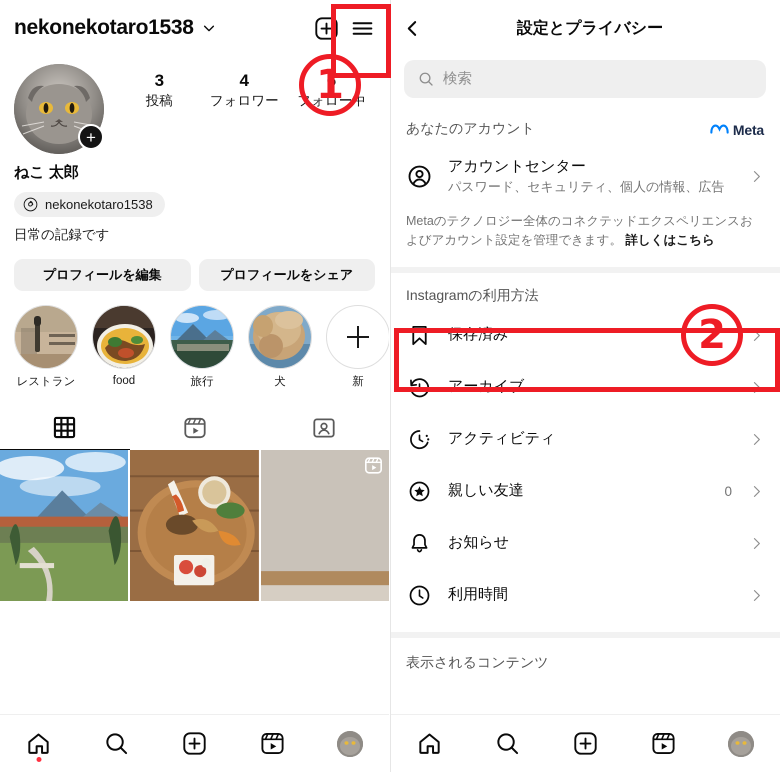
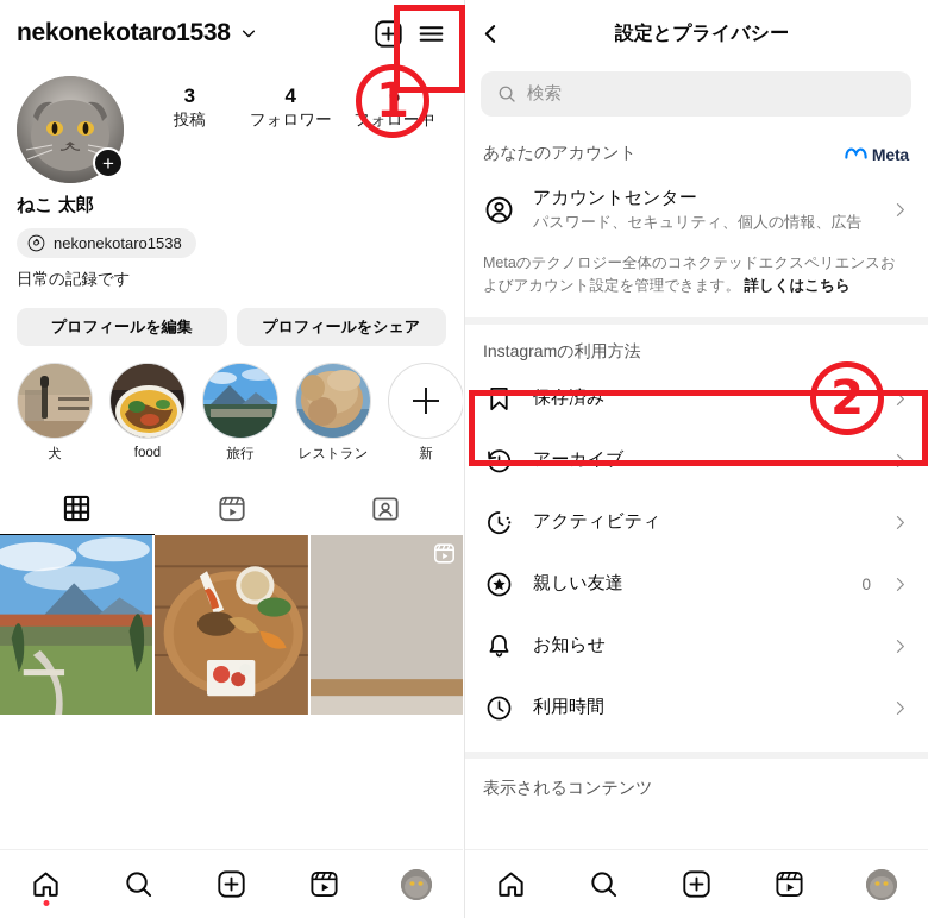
  nekonekotaro1538
  +
  3
  投稿
  4
  フォロワー
  6
  フォロー中
  ねこ 太郎
  nekonekotaro1538
  日常の記録です
  プロフィールを編集
  プロフィールをシェア
- レストラン
+ 犬
  food
  旅行
- 犬
+ レストラン
  新
  設定とプライバシー
  検索
  あなたのアカウント
  Meta
  アカウントセンター
  パスワード、セキュリティ、個人の情報、広告
  Metaのテクノロジー全体のコネクテッドエクスペリエンスおよびアカウント設定を管理できます。 詳しくはこちら
  Instagramの利用方法
  保存済み
  アーカイブ
  アクティビティ
  親しい友達
  0
  お知らせ
  利用時間
  表示されるコンテンツ
  1
  2
